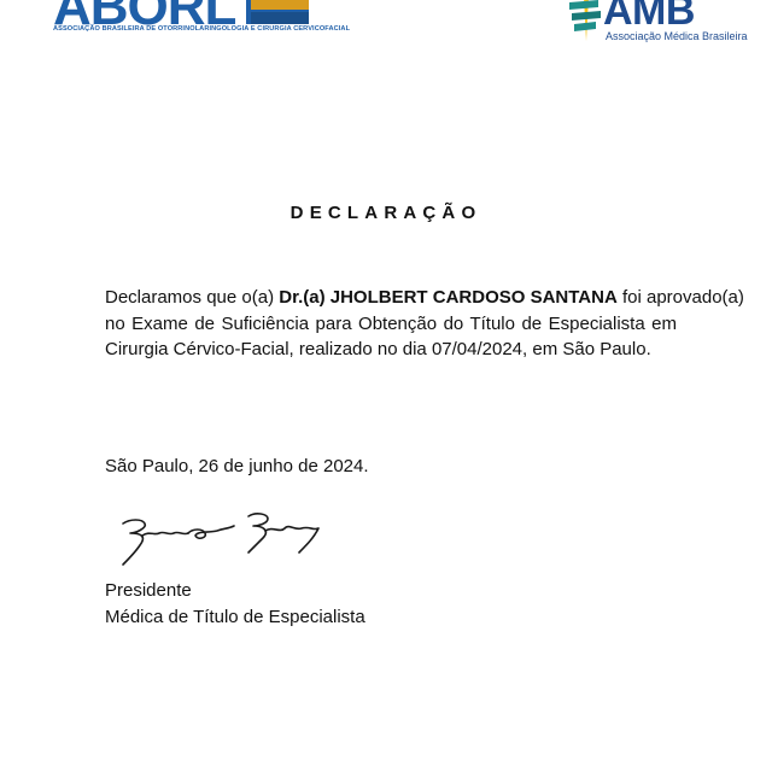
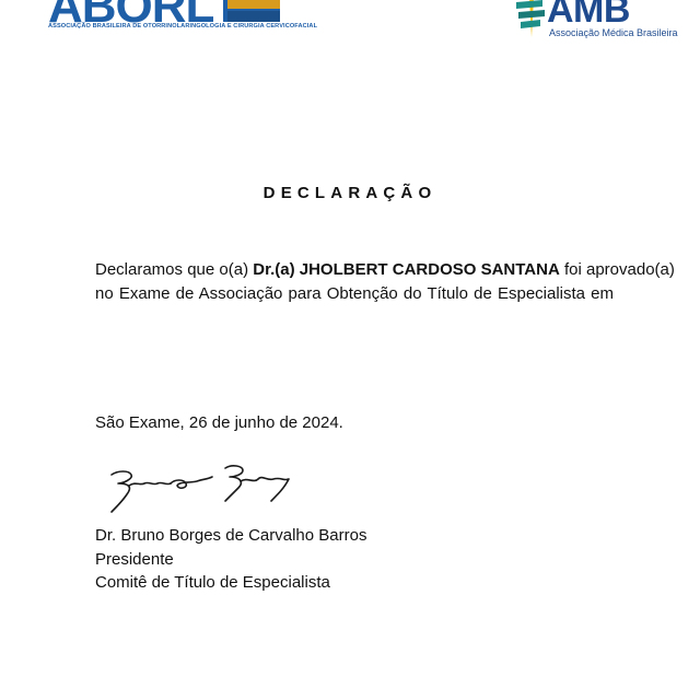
  ABORL
  AMB
  Associação Médica Brasileira
  DECLARAÇÃO
  Declaramos que o(a) Dr.(a) JHOLBERT CARDOSO SANTANA foi aprovado(a)
- no Exame de Suficiência para Obtenção do Título de Especialista em
+ no Exame de Associação para Obtenção do Título de Especialista em
- Cirurgia Cérvico-Facial, realizado no dia 07/04/2024, em São Paulo.
- São Paulo, 26 de junho de 2024.
+ São Exame, 26 de junho de 2024.
+ Dr. Bruno Borges de Carvalho Barros
  Presidente
- Médica de Título de Especialista
+ Comitê de Título de Especialista
